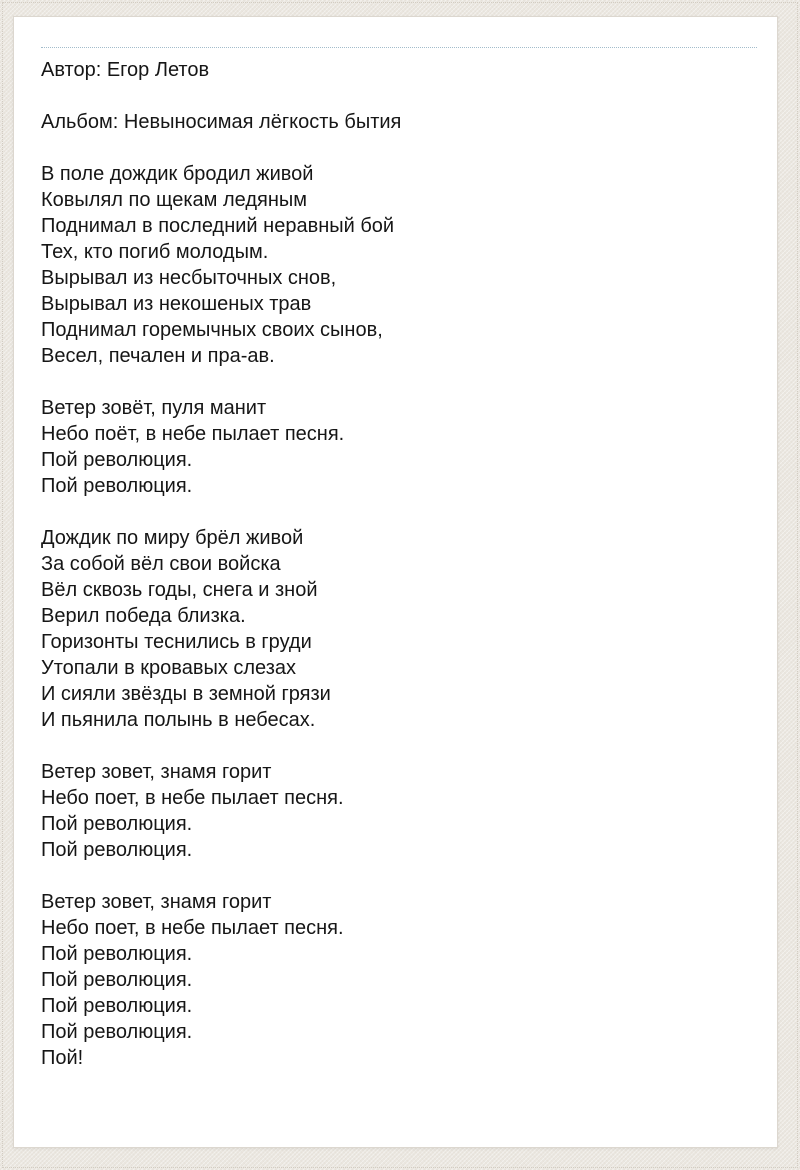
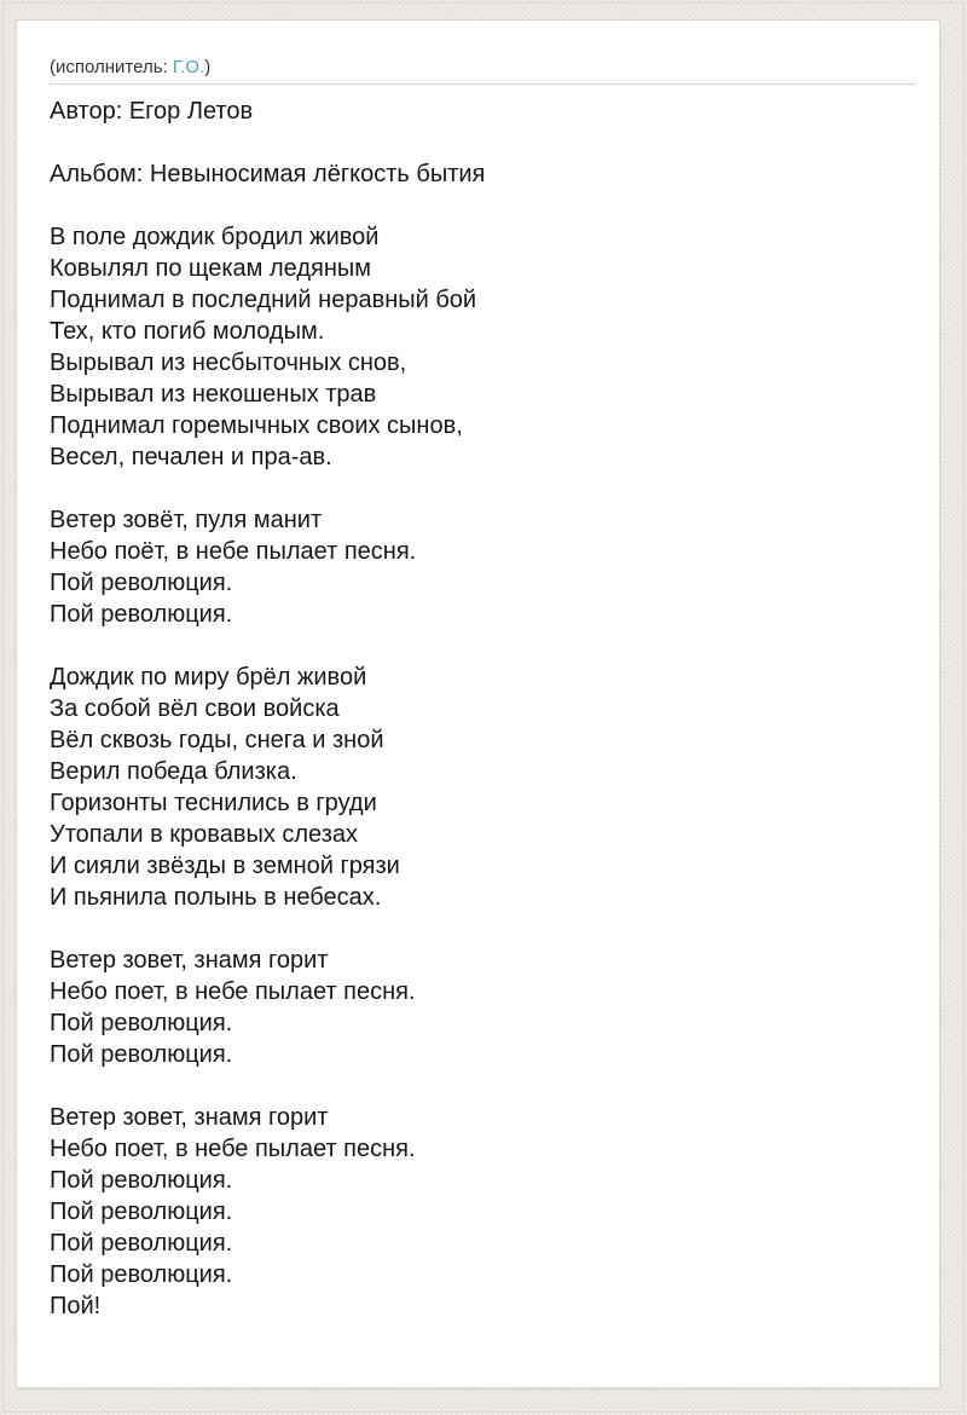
+ (исполнитель: Г.О.)
  Автор: Егор Летов
  Альбом: Невыносимая лёгкость бытия
  В поле дождик бродил живой
  Ковылял по щекам ледяным
  Поднимал в последний неравный бой
  Тех, кто погиб молодым.
  Вырывал из несбыточных снов,
  Вырывал из некошеных трав
  Поднимал горемычных своих сынов,
  Весел, печален и пра-ав.
  Ветер зовёт, пуля манит
  Небо поёт, в небе пылает песня.
  Пой революция.
  Пой революция.
  Дождик по миру брёл живой
  За собой вёл свои войска
  Вёл сквозь годы, снега и зной
  Верил победа близка.
  Горизонты теснились в груди
  Утопали в кровавых слезах
  И сияли звёзды в земной грязи
  И пьянила полынь в небесах.
  Ветер зовет, знамя горит
  Небо поет, в небе пылает песня.
  Пой революция.
  Пой революция.
  Ветер зовет, знамя горит
  Небо поет, в небе пылает песня.
  Пой революция.
  Пой революция.
  Пой революция.
  Пой революция.
  Пой!
